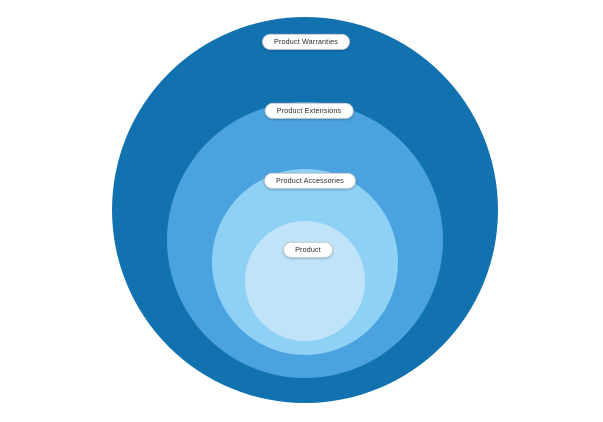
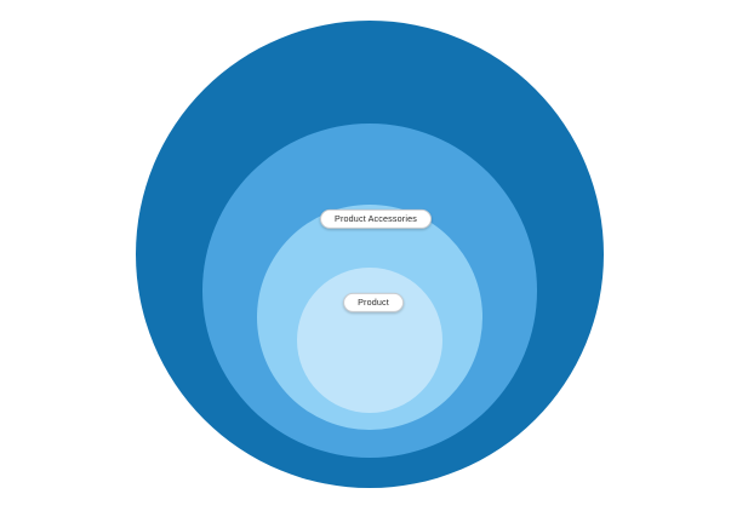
- Product Warranties
- Product Extensions
  Product Accessories
  Product
